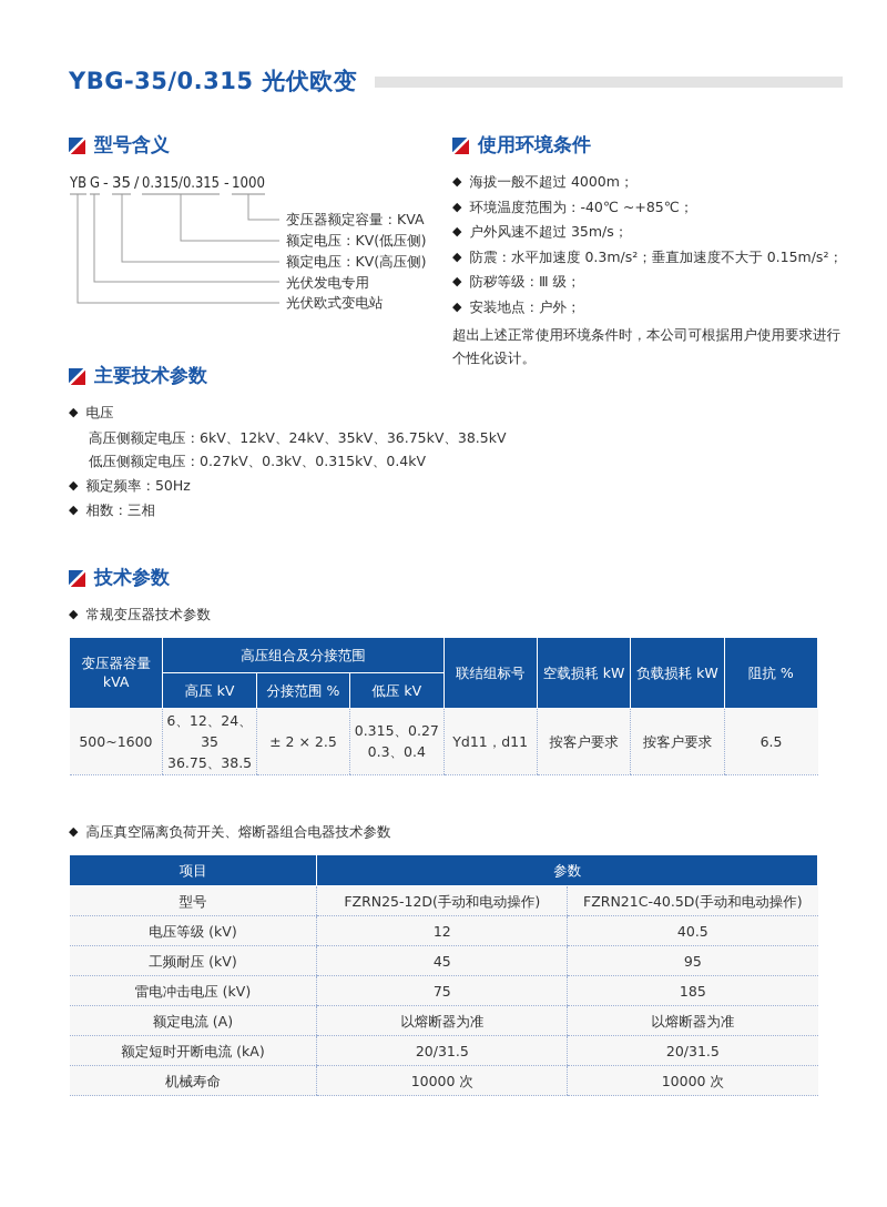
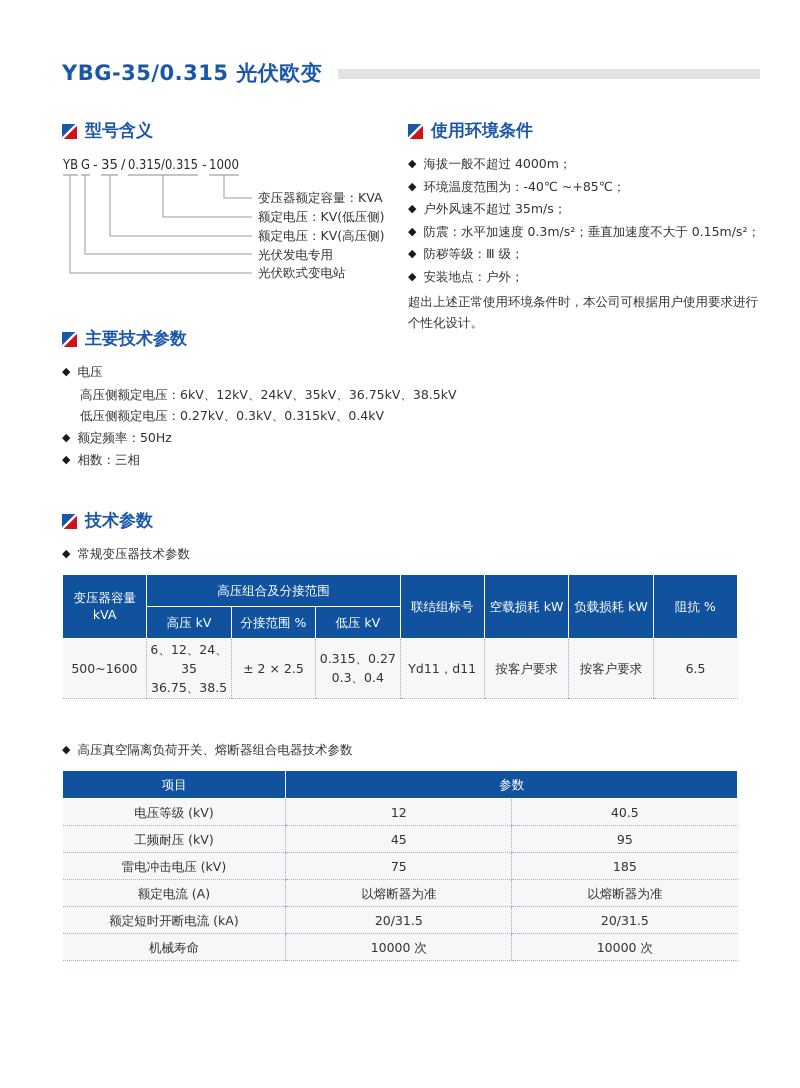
  YBG-35/0.315 光伏欧变
  型号含义
  YB
  G
  -
  35
  /
  0.315/0.315
  -
  1000
  变压器额定容量：KVA
  额定电压：KV(低压侧)
  额定电压：KV(高压侧)
  光伏发电专用
  光伏欧式变电站
  使用环境条件
  ◆
  海拔一般不超过 4000m；
  ◆
  环境温度范围为：-40℃ ~+85℃；
  ◆
  户外风速不超过 35m/s；
  ◆
  防震：水平加速度 0.3m/s²；垂直加速度不大于 0.15m/s²；
  ◆
  防秽等级：Ⅲ 级；
  ◆
  安装地点：户外；
  超出上述正常使用环境条件时，本公司可根据用户使用要求进行个性化设计。
  主要技术参数
  ◆
  电压
  高压侧额定电压：6kV、12kV、24kV、35kV、36.75kV、38.5kV
  低压侧额定电压：0.27kV、0.3kV、0.315kV、0.4kV
  ◆
  额定频率：50Hz
  ◆
  相数：三相
  技术参数
  ◆
  常规变压器技术参数
  变压器容量 kVA	高压组合及分接范围	联结组标号	空载损耗 kW	负载损耗 kW	阻抗 %
  高压 kV	分接范围 %	低压 kV
  500~1600	6、12、24、35 36.75、38.5	± 2 × 2.5	0.315、0.27 0.3、0.4	Yd11，d11	按客户要求	按客户要求	6.5
  ◆
  高压真空隔离负荷开关、熔断器组合电器技术参数
  项目	参数
- 型号	FZRN25-12D(手动和电动操作)	FZRN21C-40.5D(手动和电动操作)
  电压等级 (kV)	12	40.5
  工频耐压 (kV)	45	95
  雷电冲击电压 (kV)	75	185
  额定电流 (A)	以熔断器为准	以熔断器为准
  额定短时开断电流 (kA)	20/31.5	20/31.5
  机械寿命	10000 次	10000 次
